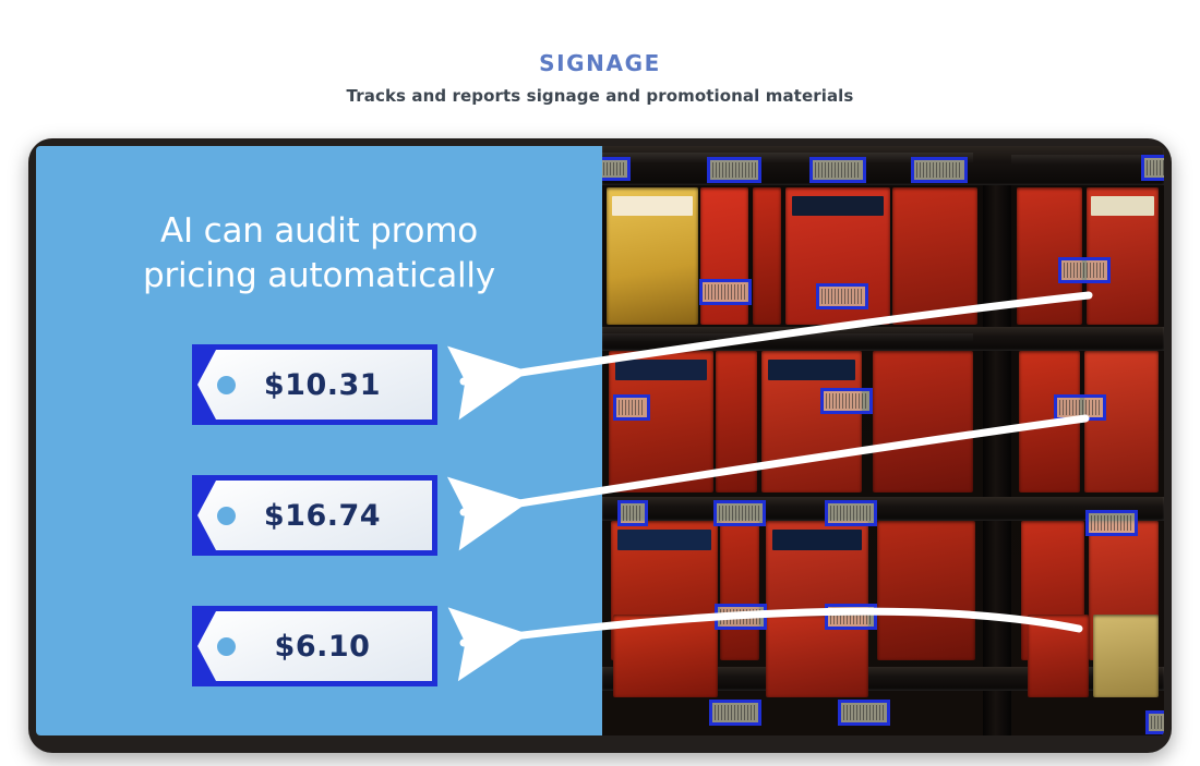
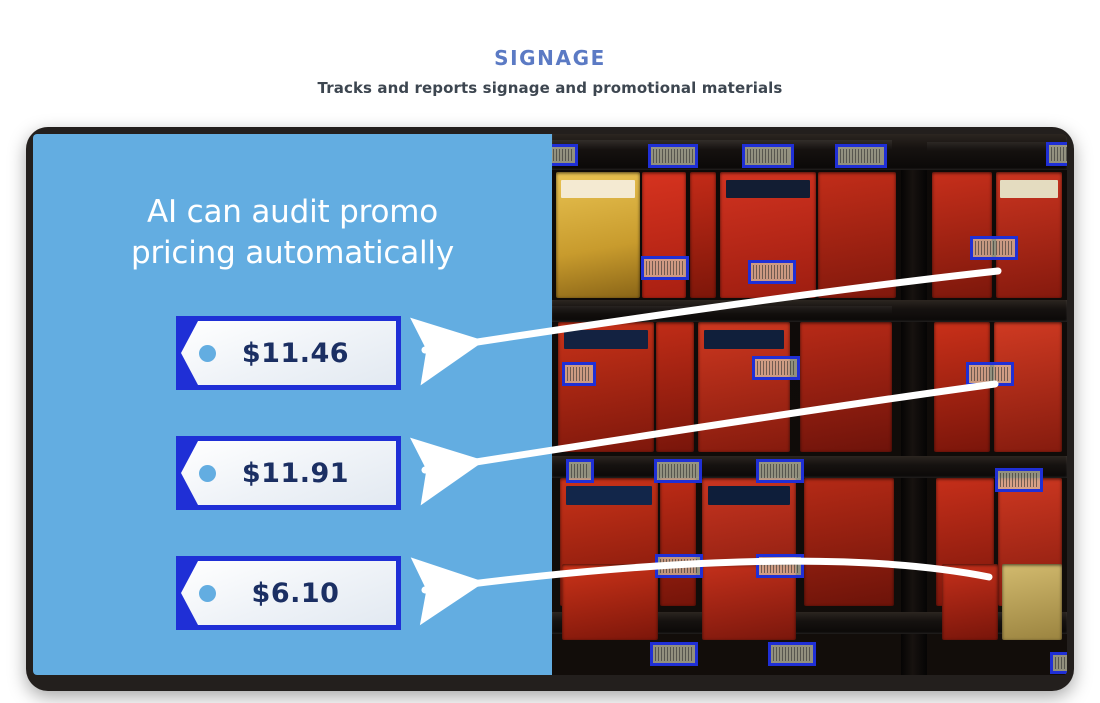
  SIGNAGE
  Tracks and reports signage and promotional materials
  AI can audit promo
  pricing automatically
- $10.31
+ $11.46
- $16.74
+ $11.91
  $6.10
